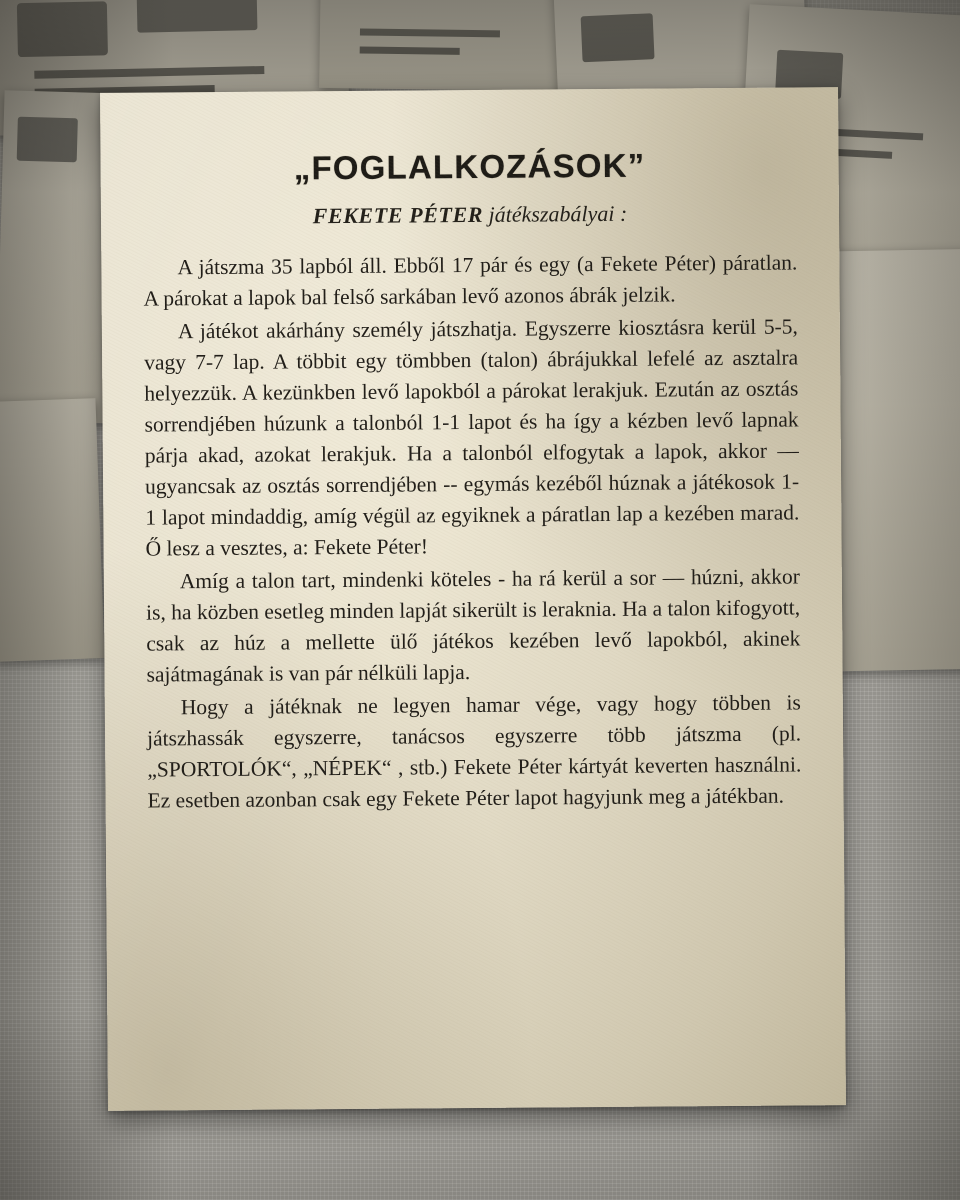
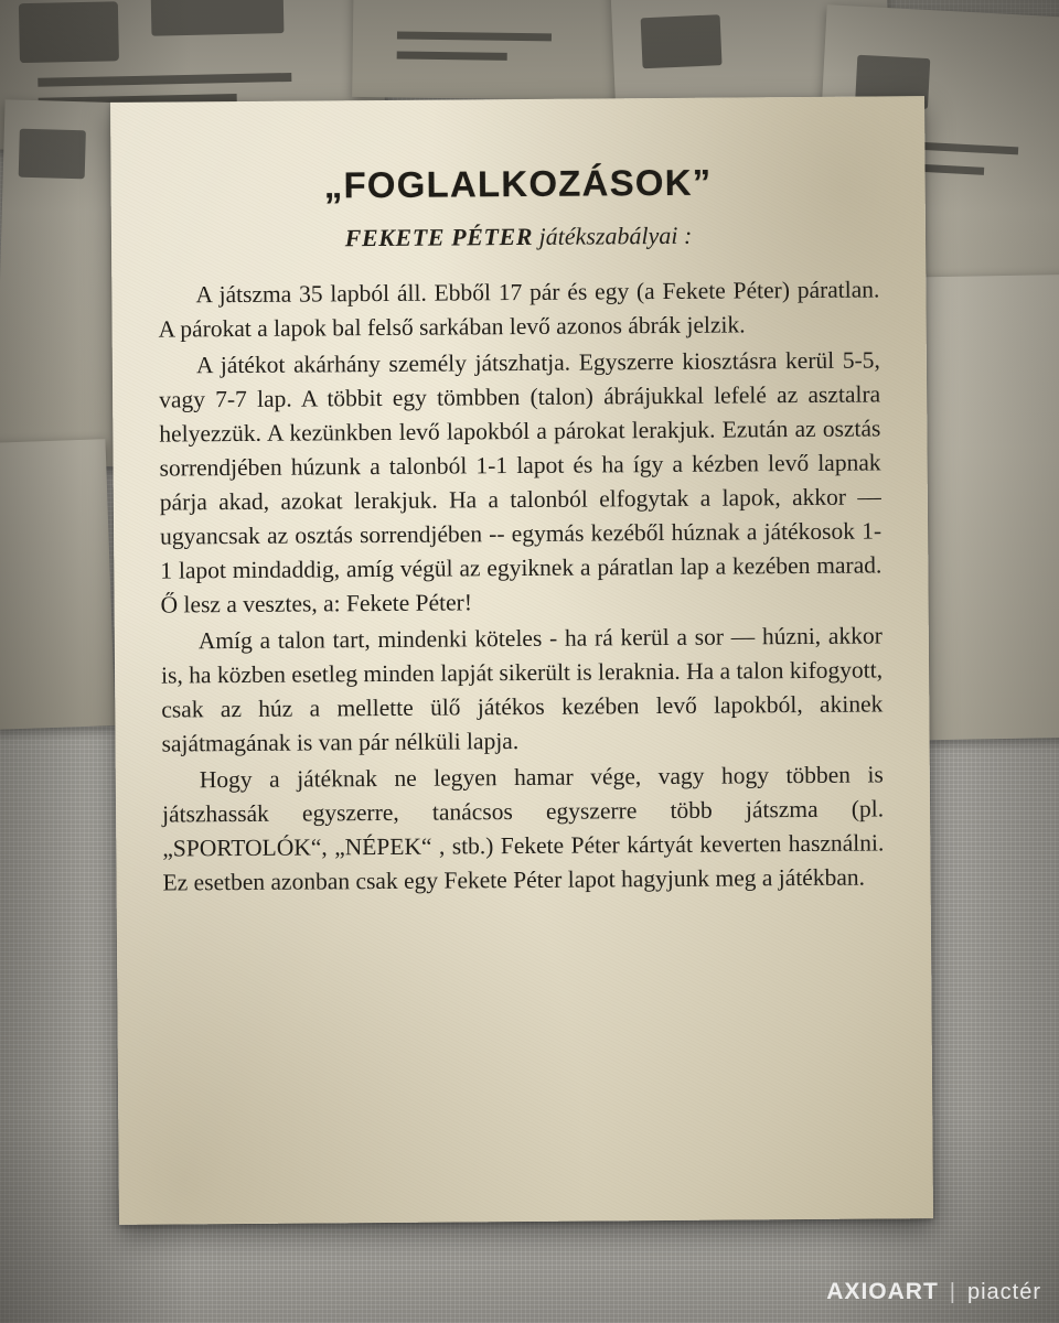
+ AXIOART
+ |
+ piactér
